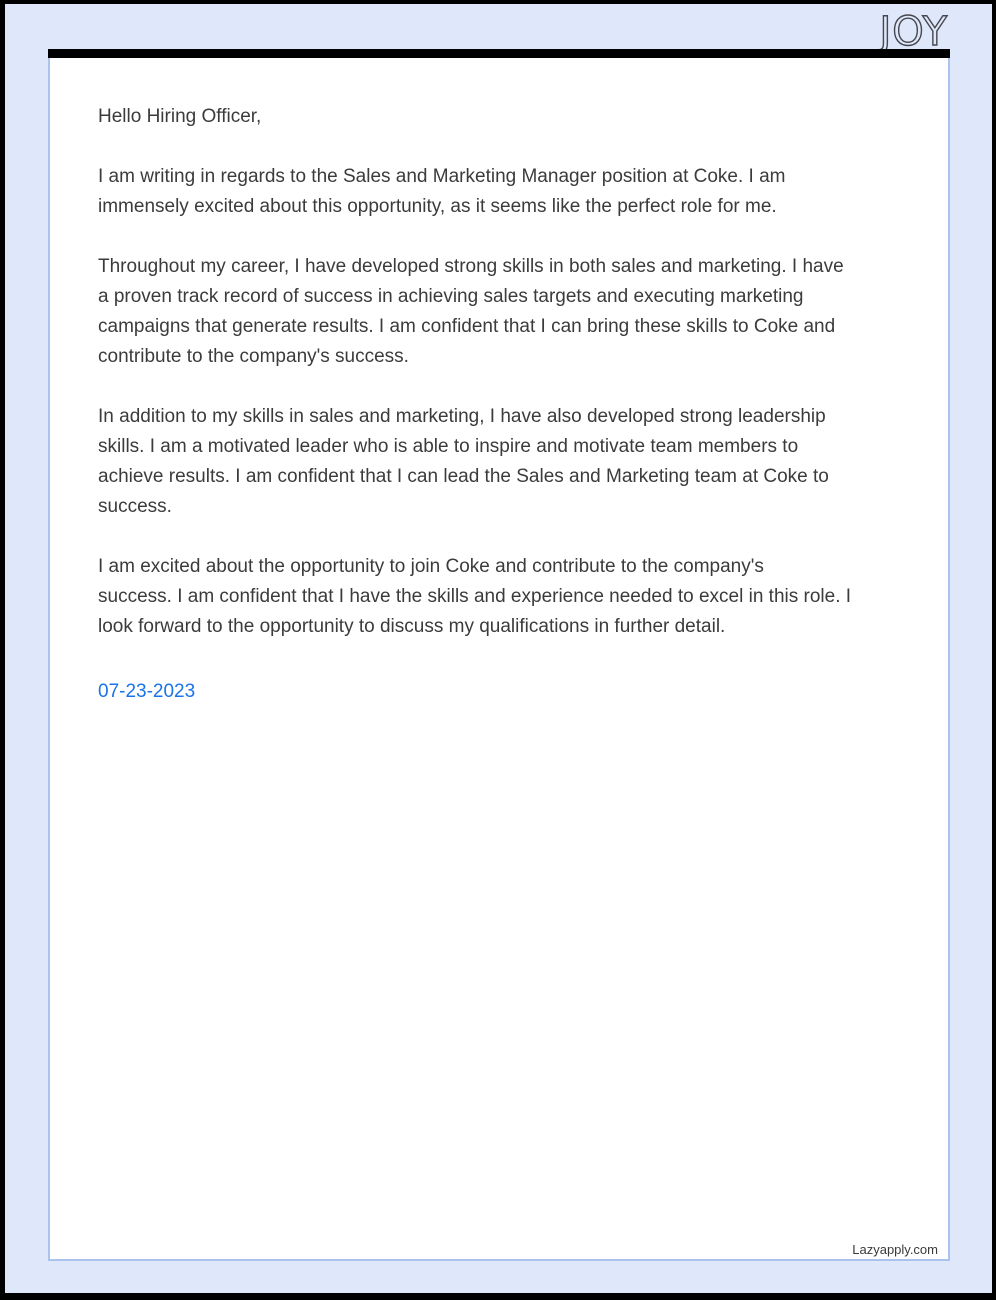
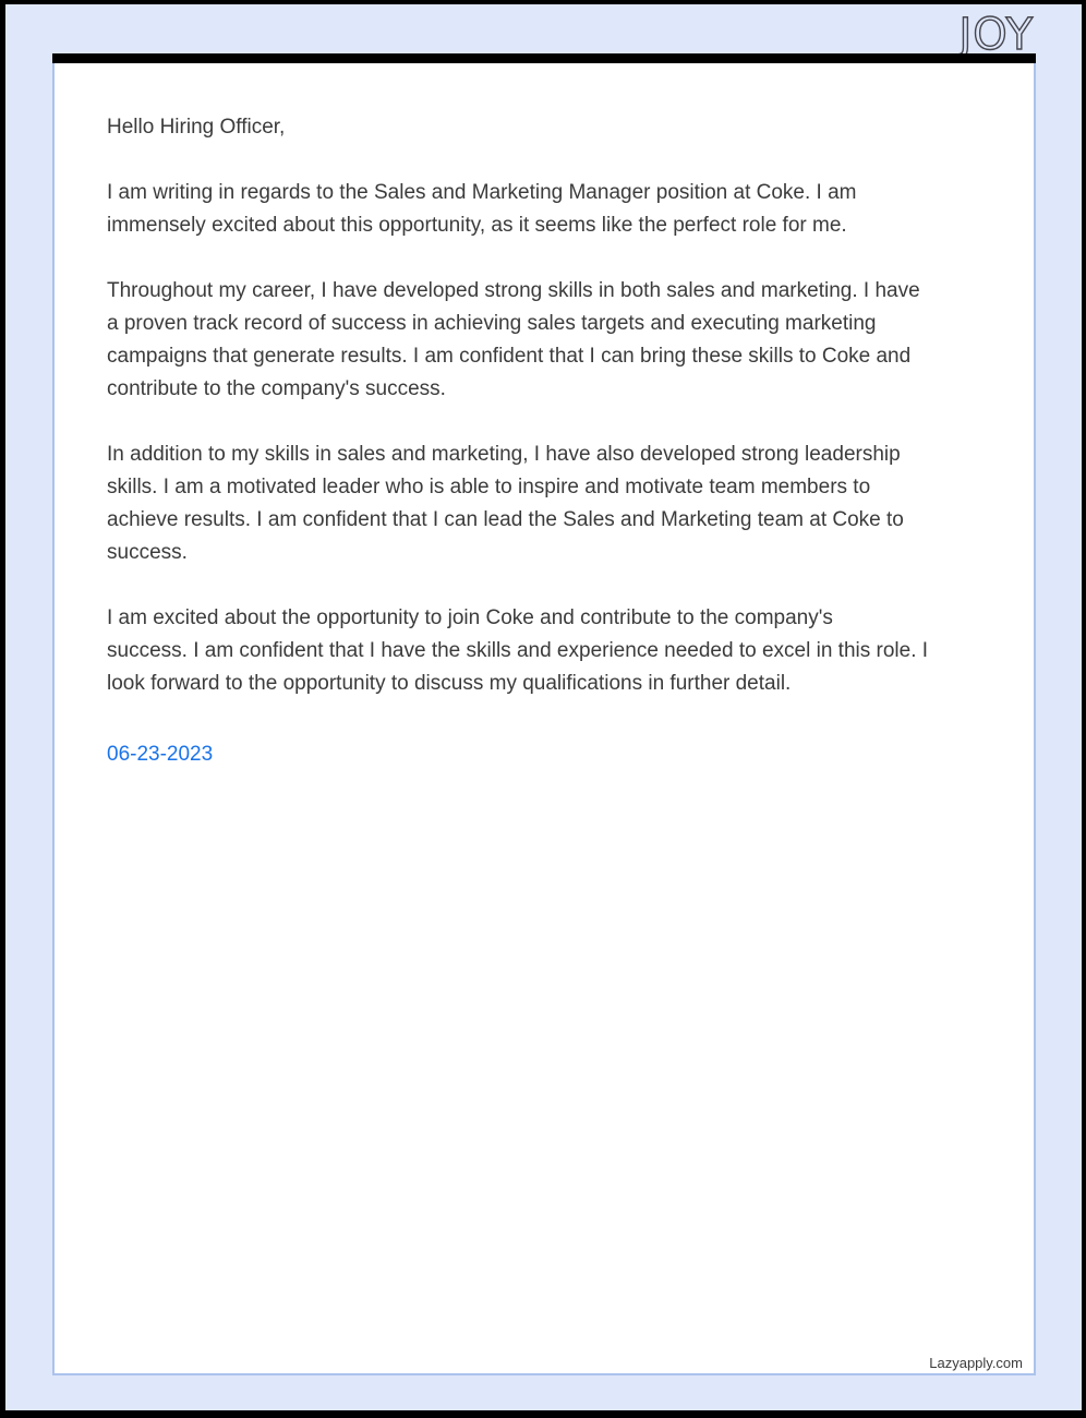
  JOY
  Hello Hiring Officer,
  I am writing in regards to the Sales and Marketing Manager position at Coke. I am
  immensely excited about this opportunity, as it seems like the perfect role for me.
  Throughout my career, I have developed strong skills in both sales and marketing. I have
  a proven track record of success in achieving sales targets and executing marketing
  campaigns that generate results. I am confident that I can bring these skills to Coke and
  contribute to the company's success.
  In addition to my skills in sales and marketing, I have also developed strong leadership
  skills. I am a motivated leader who is able to inspire and motivate team members to
  achieve results. I am confident that I can lead the Sales and Marketing team at Coke to
  success.
  I am excited about the opportunity to join Coke and contribute to the company's
  success. I am confident that I have the skills and experience needed to excel in this role. I
  look forward to the opportunity to discuss my qualifications in further detail.
- 07-23-2023
+ 06-23-2023
  Lazyapply.com
